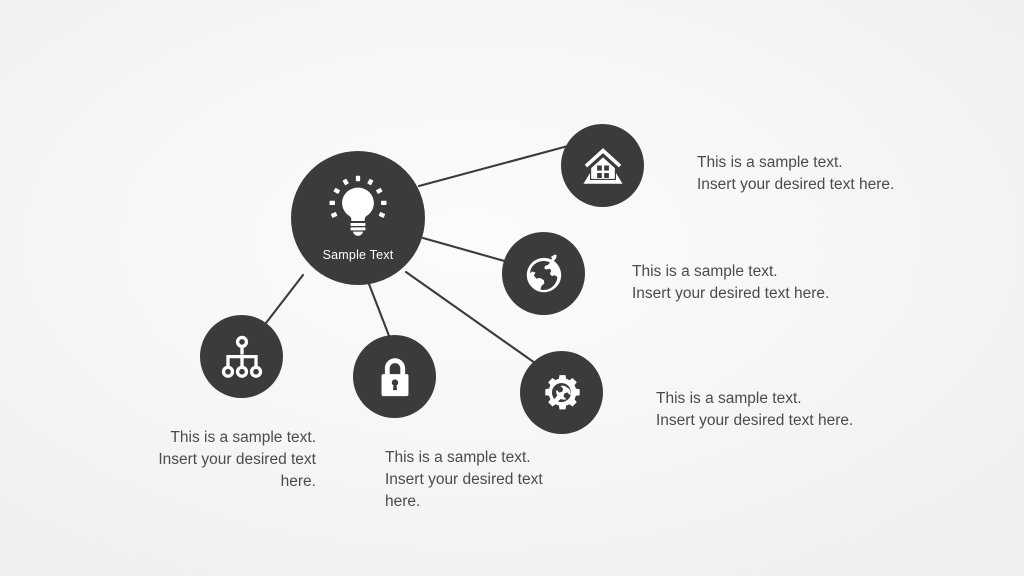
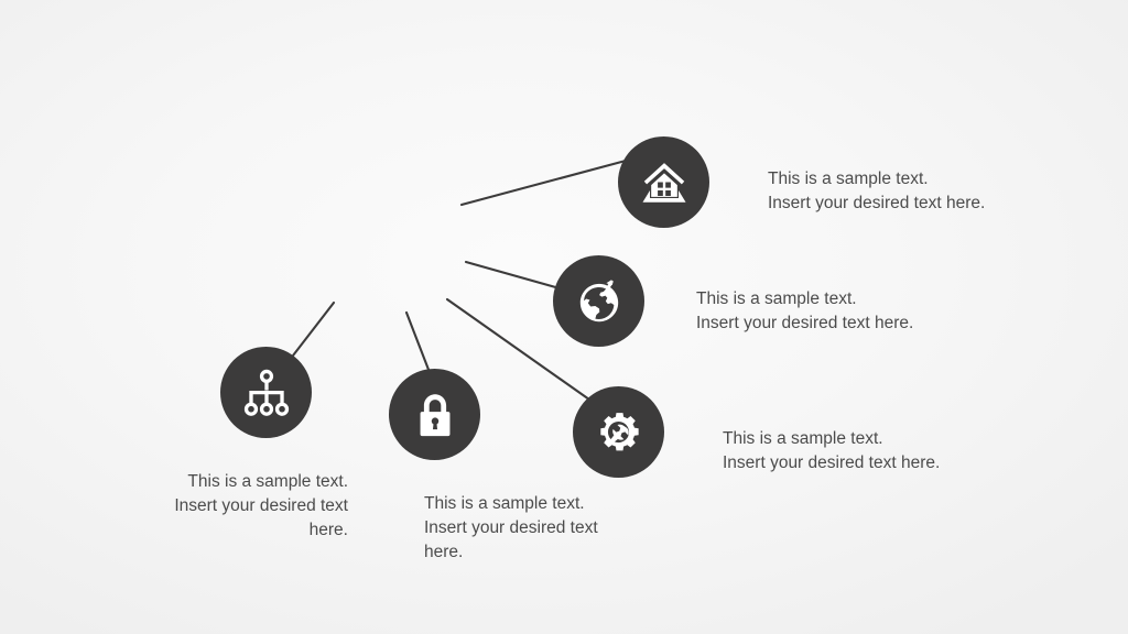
- Sample Text
  This is a sample text.
  Insert your desired text here.
  This is a sample text.
  Insert your desired text here.
  This is a sample text.
  Insert your desired text here.
  This is a sample text.
  Insert your desired text
  here.
  This is a sample text.
  Insert your desired text
  here.
